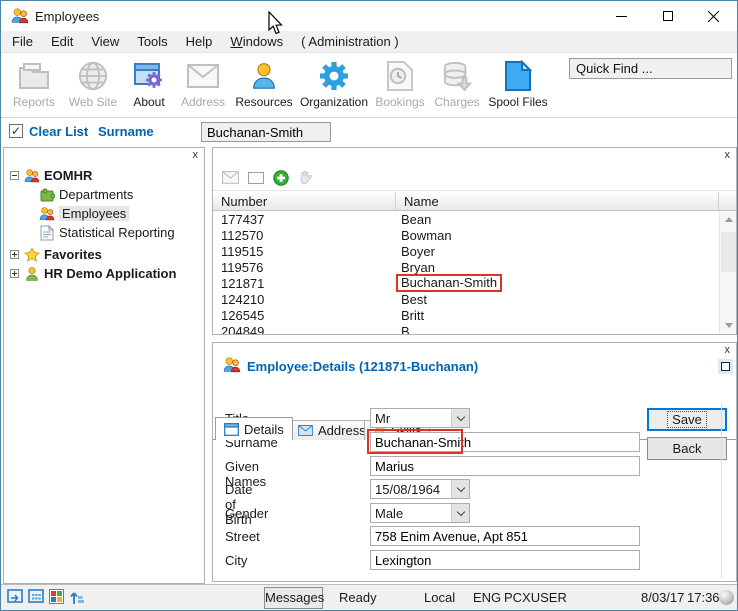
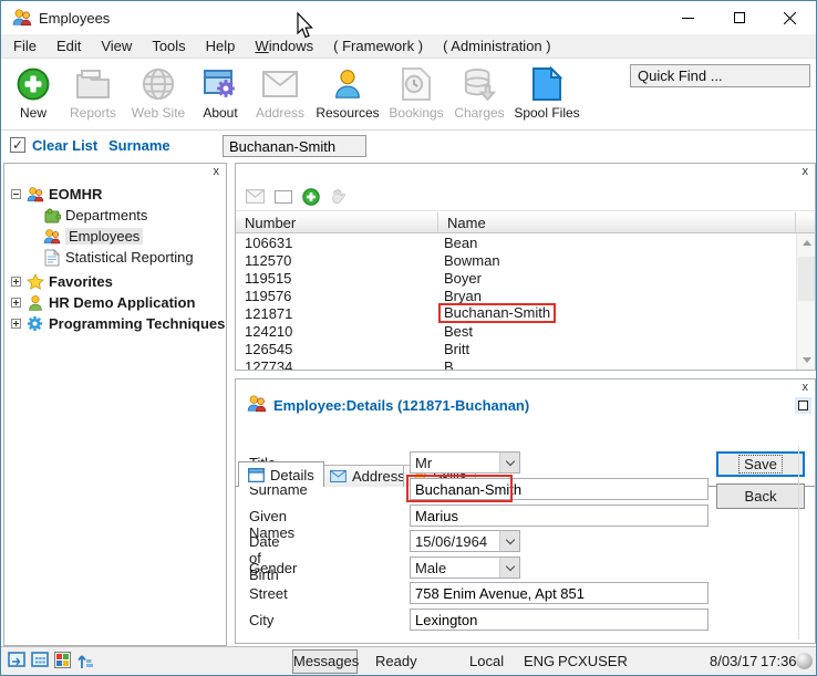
  Employees
  File
  Edit
  View
  Tools
  Help
  Windows
+ ( Framework )
  ( Administration )
+ New
  Reports
  Web Site
  About
  Address
  Resources
- Organization
  Bookings
  Charges
  Spool Files
  Quick Find ...
  ✓
  Clear List
  Surname
  Buchanan-Smith
  x
  EOMHR
  Departments
  Employees
  Statistical Reporting
  Favorites
  HR Demo Application
+ Programming Techniques
  x
  Number
  Name
- 177437
+ 106631
  Bean
  112570
  Bowman
  119515
  Boyer
  119576
  Bryan
  121871
  Buchanan-Smith
  124210
  Best
  126545
  Britt
- 204849
+ 127734
  B
  x
  Employee:Details (121871-Buchanan)
  Details
  Address
  Skills
  Mr
  Surname
  Buchanan-Smith
  Given Names
  Marius
  Date of Birth
- 15/08/1964
+ 15/06/1964
  Gender
  Male
  Street
  758 Enim Avenue, Apt 851
  City
  Lexington
  Save
  Back
  Messages
  Ready
  Local
  ENG
  PCXUSER
  8/03/17
  17:36
